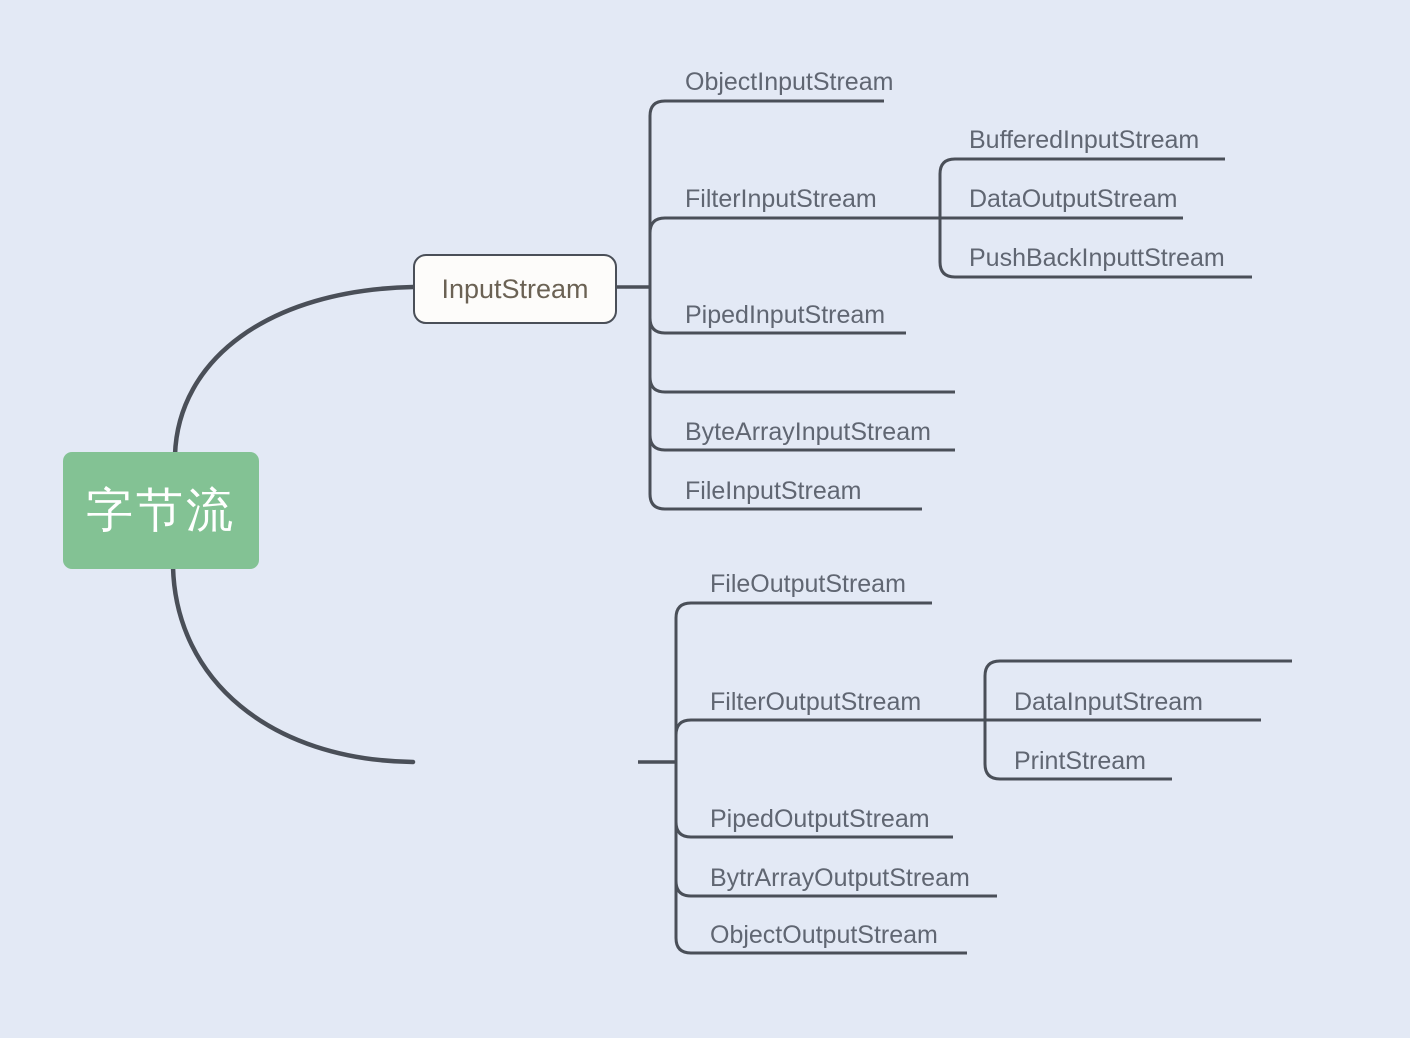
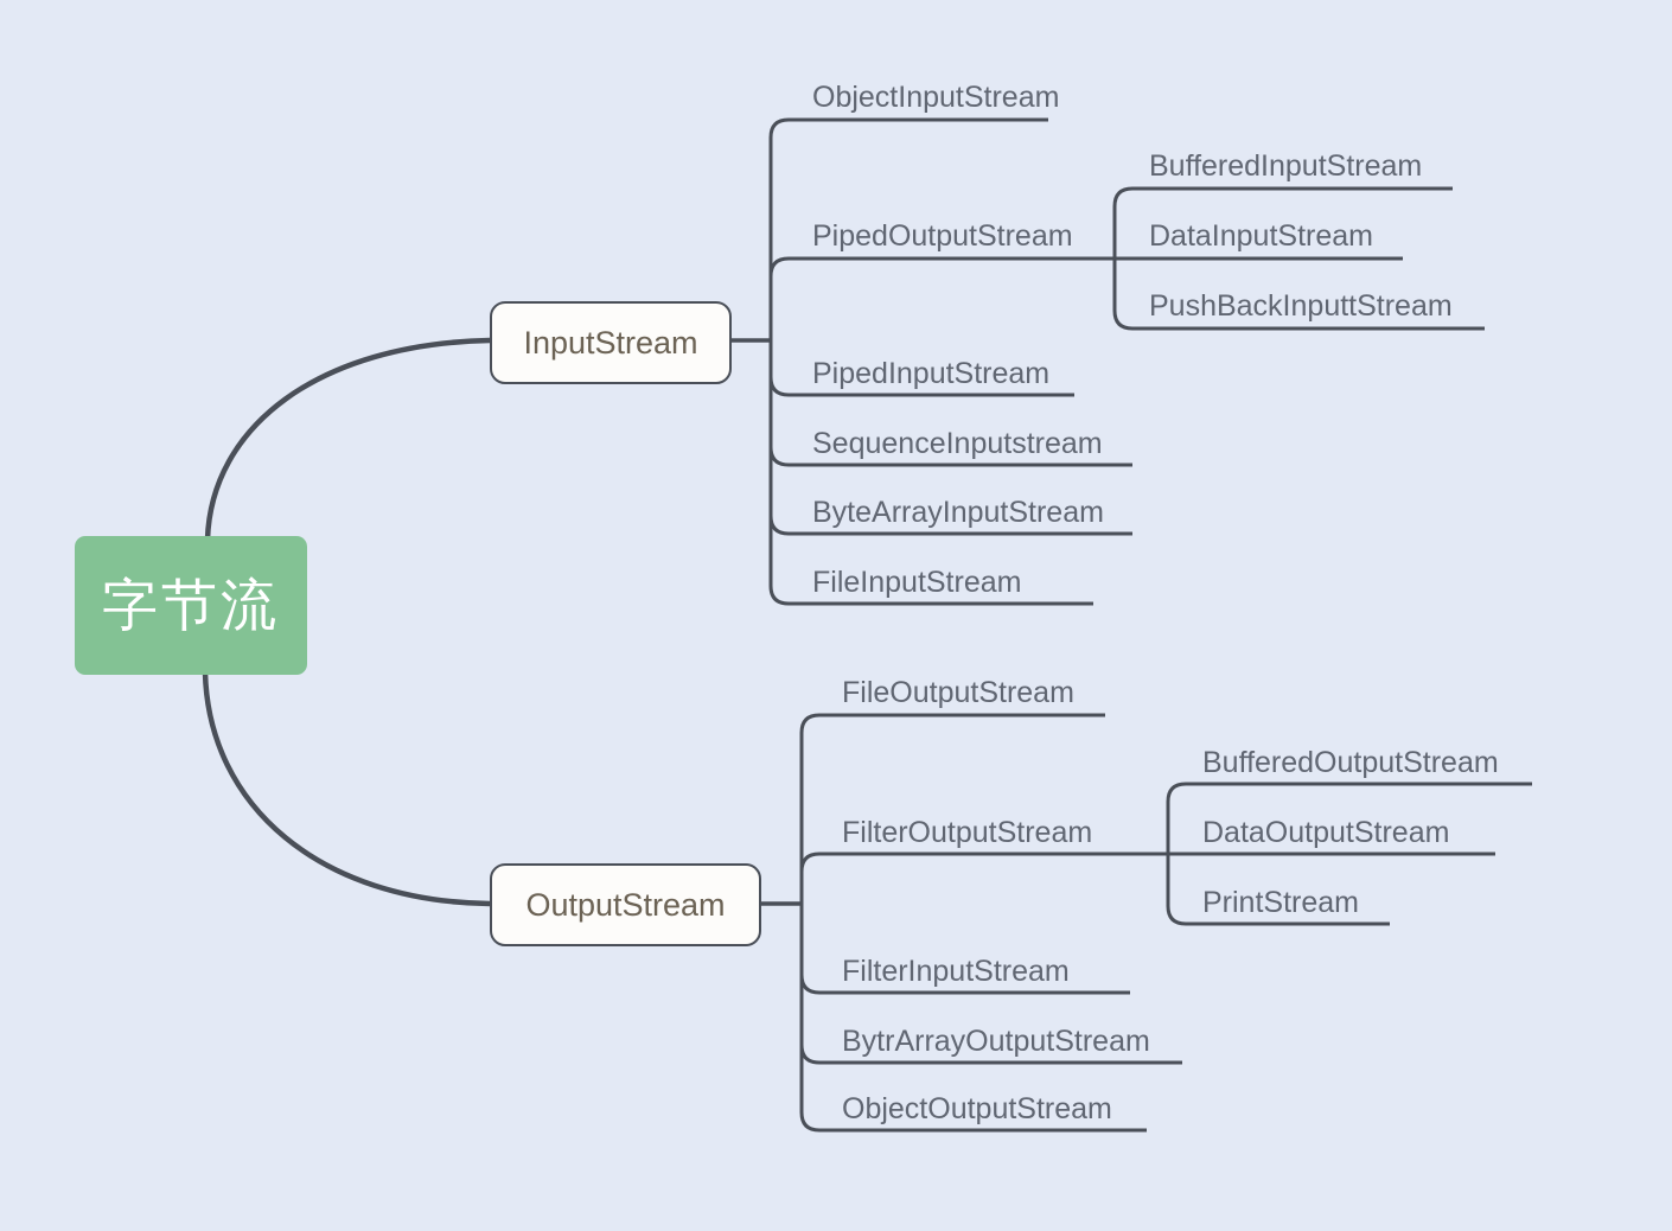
  字节流
  InputStream
+ OutputStream
  ObjectInputStream
- FilterInputStream
+ PipedOutputStream
  PipedInputStream
+ SequenceInputstream
  ByteArrayInputStream
  FileInputStream
  BufferedInputStream
- DataOutputStream
+ DataInputStream
  PushBackInputtStream
  FileOutputStream
  FilterOutputStream
- PipedOutputStream
+ FilterInputStream
  BytrArrayOutputStream
  ObjectOutputStream
+ BufferedOutputStream
- DataInputStream
+ DataOutputStream
  PrintStream
